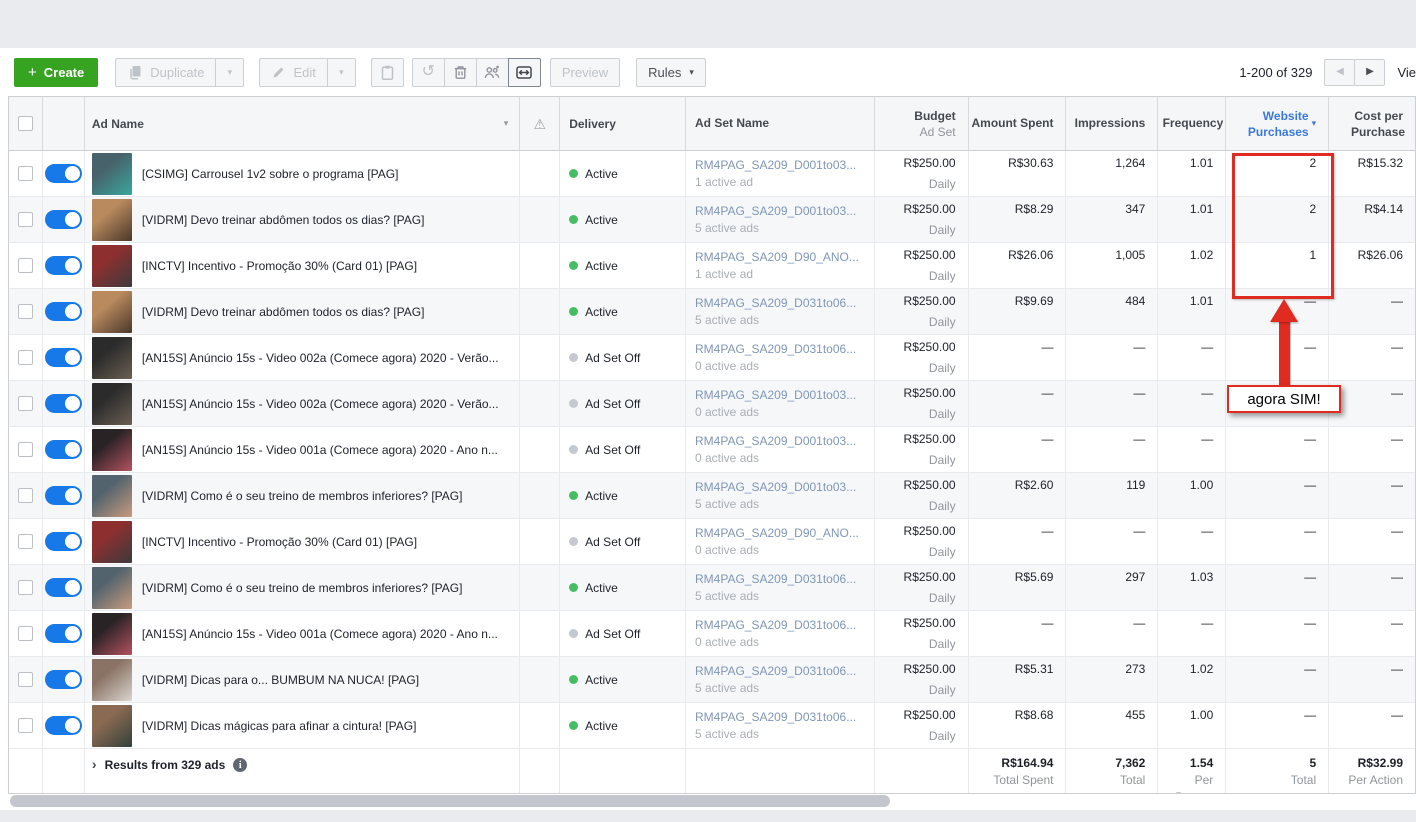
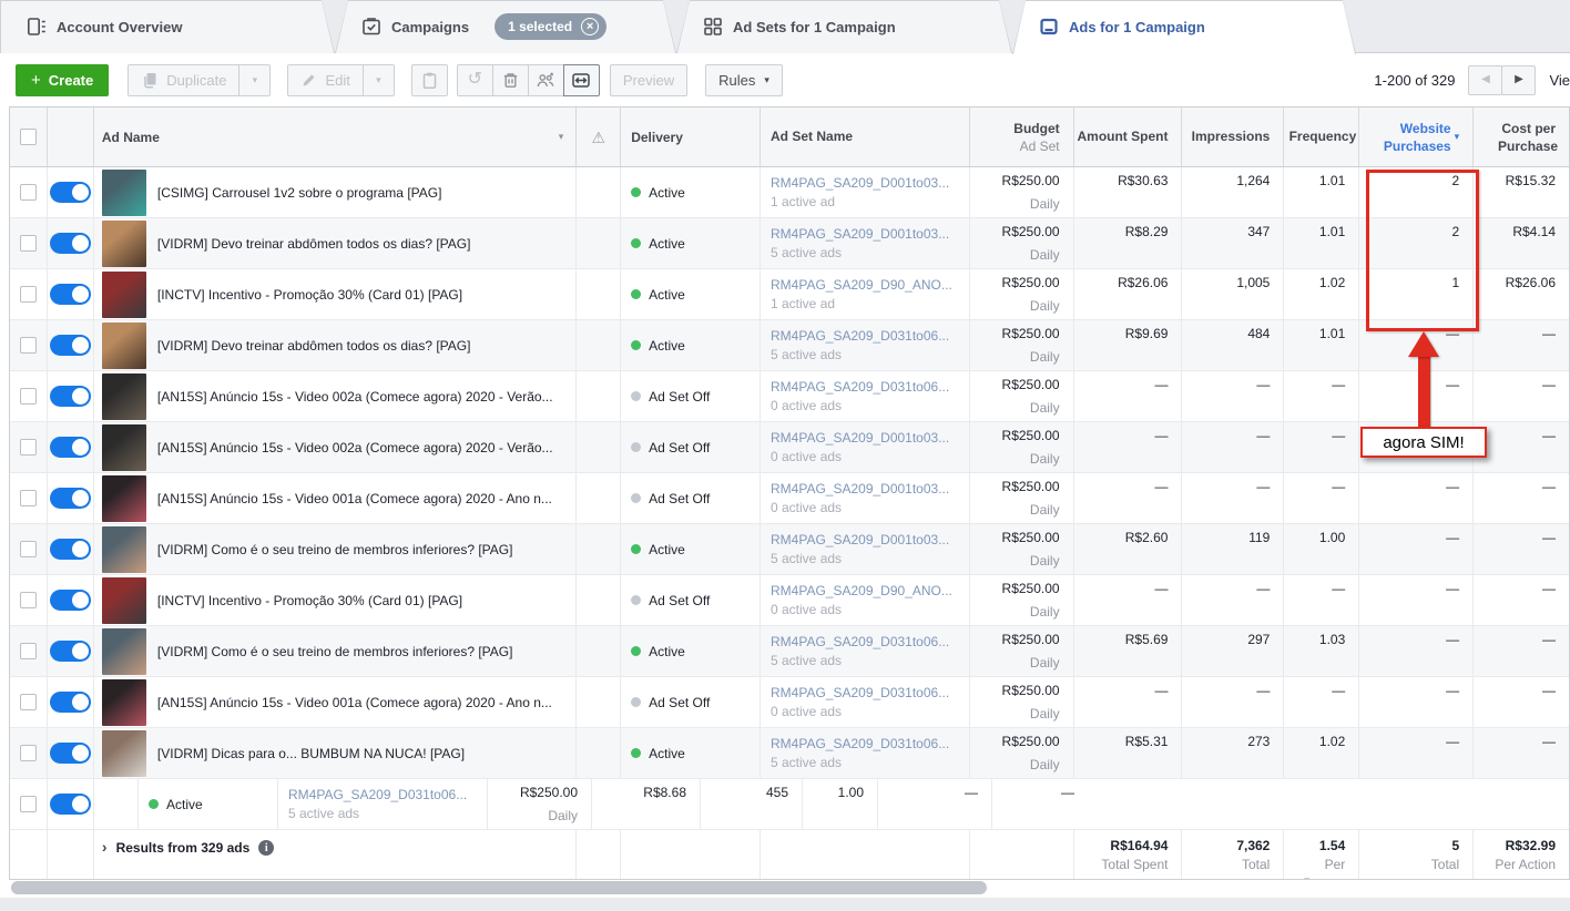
+ Account Overview
+ Campaigns
+ 1 selected
+ ×
+ Ad Sets for 1 Campaign
+ Ads for 1 Campaign
  +
  Create
  Duplicate
  ▾
  Edit
  ▾
  ↺
  Preview
  Rules
  ▾
  1-200 of 329
  ◀
  ▶
  Vie
  Ad Name
  ▾
  ⚠
  Delivery
  Ad Set Name
  Budget
  Ad Set
  Amount Spent
  Impressions
  Frequency
  Website Purchases
  ▾
  Cost per Purchase
  [CSIMG] Carrousel 1v2 sobre o programa [PAG]
  Active
  RM4PAG_SA209_D001to03...
  1 active ad
  R$250.00
  Daily
  R$30.63
  1,264
  1.01
  2
  R$15.32
  [VIDRM] Devo treinar abdômen todos os dias? [PAG]
  Active
  RM4PAG_SA209_D001to03...
  5 active ads
  R$250.00
  Daily
  R$8.29
  347
  1.01
  2
  R$4.14
  [INCTV] Incentivo - Promoção 30% (Card 01) [PAG]
  Active
  RM4PAG_SA209_D90_ANO...
  1 active ad
  R$250.00
  Daily
  R$26.06
  1,005
  1.02
  1
  R$26.06
  [VIDRM] Devo treinar abdômen todos os dias? [PAG]
  Active
  RM4PAG_SA209_D031to06...
  5 active ads
  R$250.00
  Daily
  R$9.69
  484
  1.01
  —
  —
  [AN15S] Anúncio 15s - Video 002a (Comece agora) 2020 - Verão...
  Ad Set Off
  RM4PAG_SA209_D031to06...
  0 active ads
  R$250.00
  Daily
  —
  —
  —
  —
  —
  [AN15S] Anúncio 15s - Video 002a (Comece agora) 2020 - Verão...
  Ad Set Off
  RM4PAG_SA209_D001to03...
  0 active ads
  R$250.00
  Daily
  —
  —
  —
  —
  [AN15S] Anúncio 15s - Video 001a (Comece agora) 2020 - Ano n...
  Ad Set Off
  RM4PAG_SA209_D001to03...
  0 active ads
  R$250.00
  Daily
  —
  —
  —
  —
  —
  [VIDRM] Como é o seu treino de membros inferiores? [PAG]
  Active
  RM4PAG_SA209_D001to03...
  5 active ads
  R$250.00
  Daily
  R$2.60
  119
  1.00
  —
  —
  [INCTV] Incentivo - Promoção 30% (Card 01) [PAG]
  Ad Set Off
  RM4PAG_SA209_D90_ANO...
  0 active ads
  R$250.00
  Daily
  —
  —
  —
  —
  —
  [VIDRM] Como é o seu treino de membros inferiores? [PAG]
  Active
  RM4PAG_SA209_D031to06...
  5 active ads
  R$250.00
  Daily
  R$5.69
  297
  1.03
  —
  —
  [AN15S] Anúncio 15s - Video 001a (Comece agora) 2020 - Ano n...
  Ad Set Off
  RM4PAG_SA209_D031to06...
  0 active ads
  R$250.00
  Daily
  —
  —
  —
  —
  —
  [VIDRM] Dicas para o... BUMBUM NA NUCA! [PAG]
  Active
  RM4PAG_SA209_D031to06...
  5 active ads
  R$250.00
  Daily
  R$5.31
  273
  1.02
  —
  —
- [VIDRM] Dicas mágicas para afinar a cintura! [PAG]
  Active
  RM4PAG_SA209_D031to06...
  5 active ads
  R$250.00
  Daily
  R$8.68
  455
  1.00
  —
  —
  ›
  Results from 329 ads
  i
  R$164.94
  Total Spent
  7,362
  Total
  1.54
  5
  Total
  R$32.99
  Per Action
  agora SIM!
